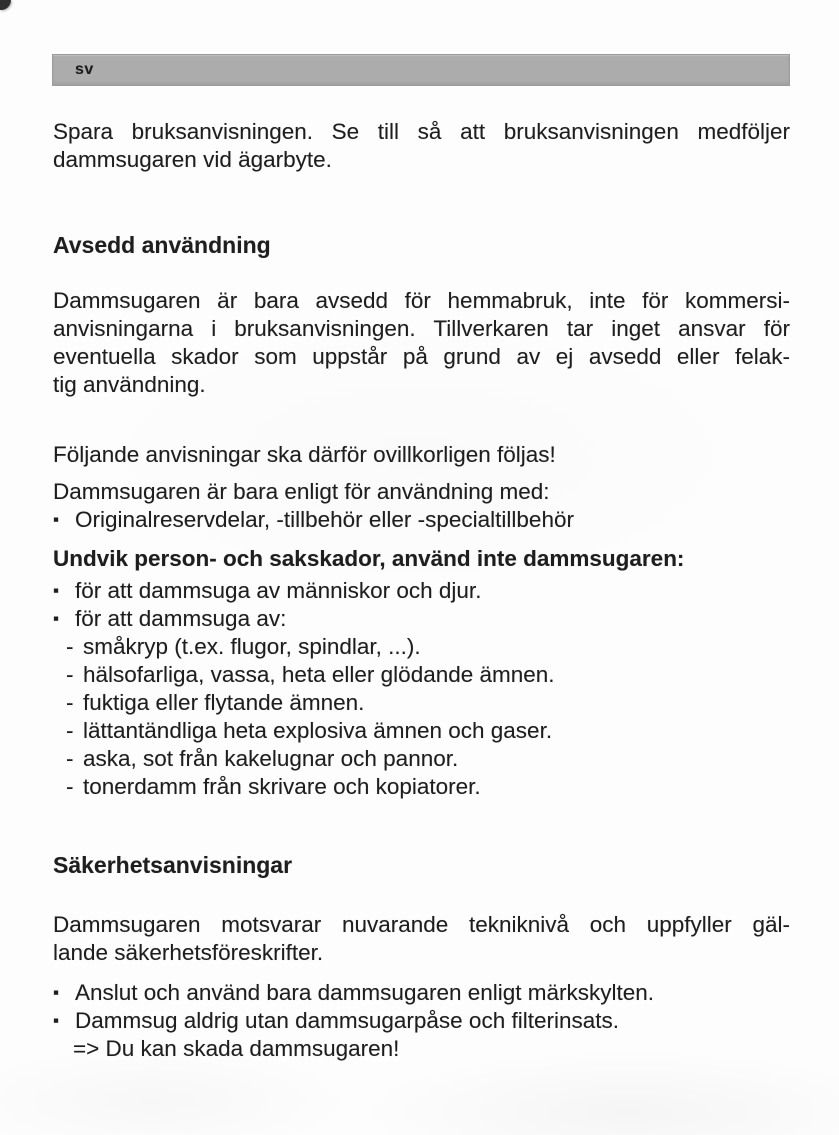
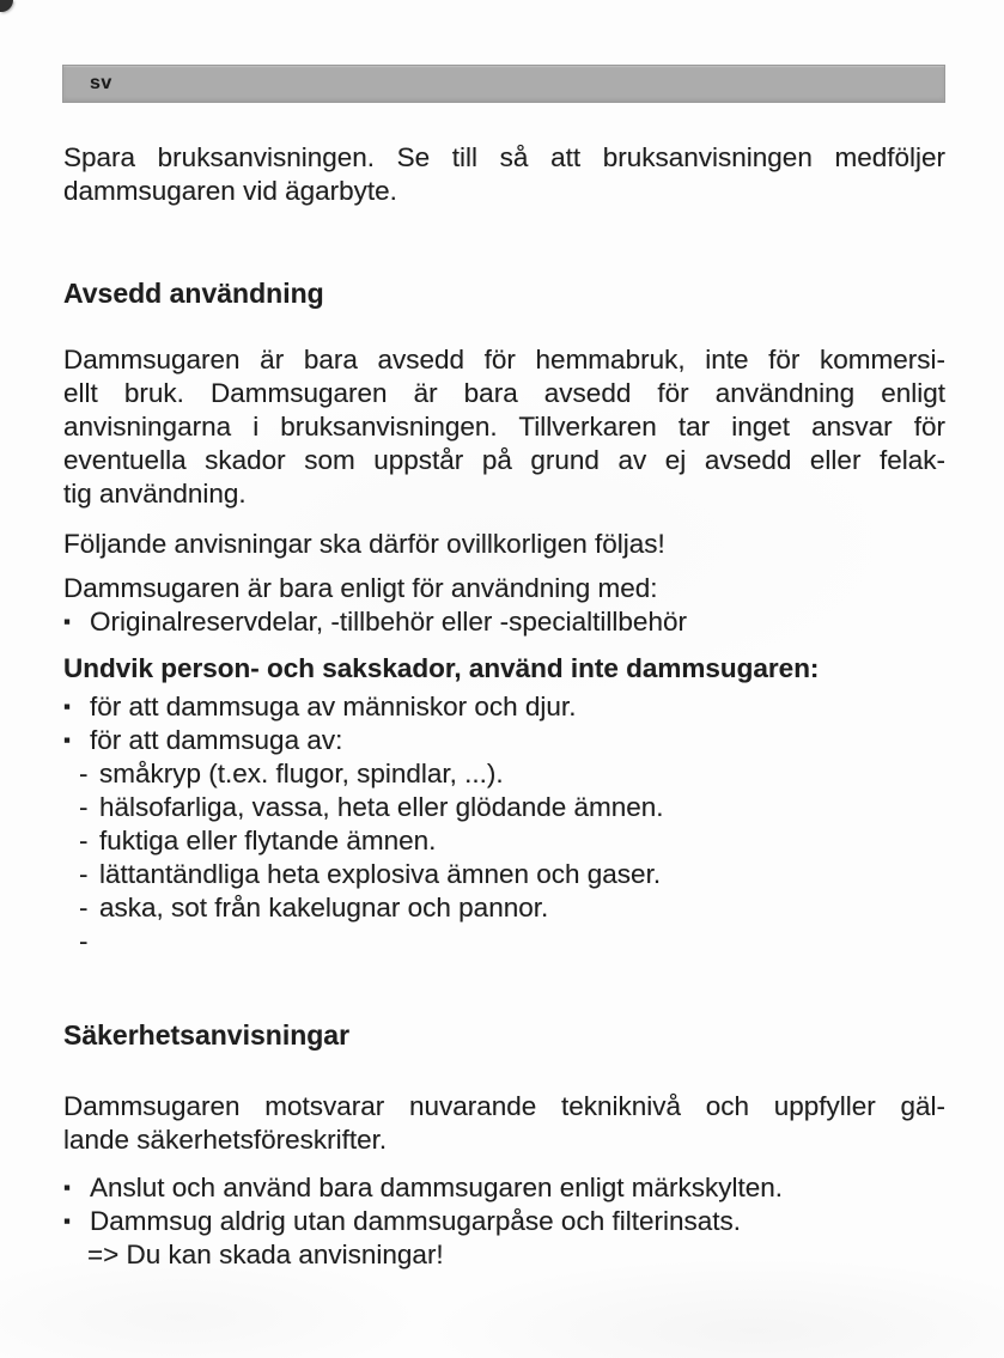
  sv
  Spara bruksanvisningen. Se till så att bruksanvisningen medföljer
  dammsugaren vid ägarbyte.
  Avsedd användning
  Dammsugaren är bara avsedd för hemmabruk, inte för kommersi-
+ ellt bruk. Dammsugaren är bara avsedd för användning enligt
  anvisningarna i bruksanvisningen. Tillverkaren tar inget ansvar för
  eventuella skador som uppstår på grund av ej avsedd eller felak-
  tig användning.
  Följande anvisningar ska därför ovillkorligen följas!
  Dammsugaren är bara enligt för användning med:
  ▪
  Originalreservdelar, -tillbehör eller -specialtillbehör
  Undvik person- och sakskador, använd inte dammsugaren:
  ▪
  för att dammsuga av människor och djur.
  ▪
  för att dammsuga av:
  -
  småkryp (t.ex. flugor, spindlar, ...).
  -
  hälsofarliga, vassa, heta eller glödande ämnen.
  -
  fuktiga eller flytande ämnen.
  -
  lättantändliga heta explosiva ämnen och gaser.
  -
  aska, sot från kakelugnar och pannor.
  -
- tonerdamm från skrivare och kopiatorer.
  Säkerhetsanvisningar
  Dammsugaren motsvarar nuvarande tekniknivå och uppfyller gäl-
  lande säkerhetsföreskrifter.
  ▪
  Anslut och använd bara dammsugaren enligt märkskylten.
  ▪
  Dammsug aldrig utan dammsugarpåse och filterinsats.
- => Du kan skada dammsugaren!
+ => Du kan skada anvisningar!
